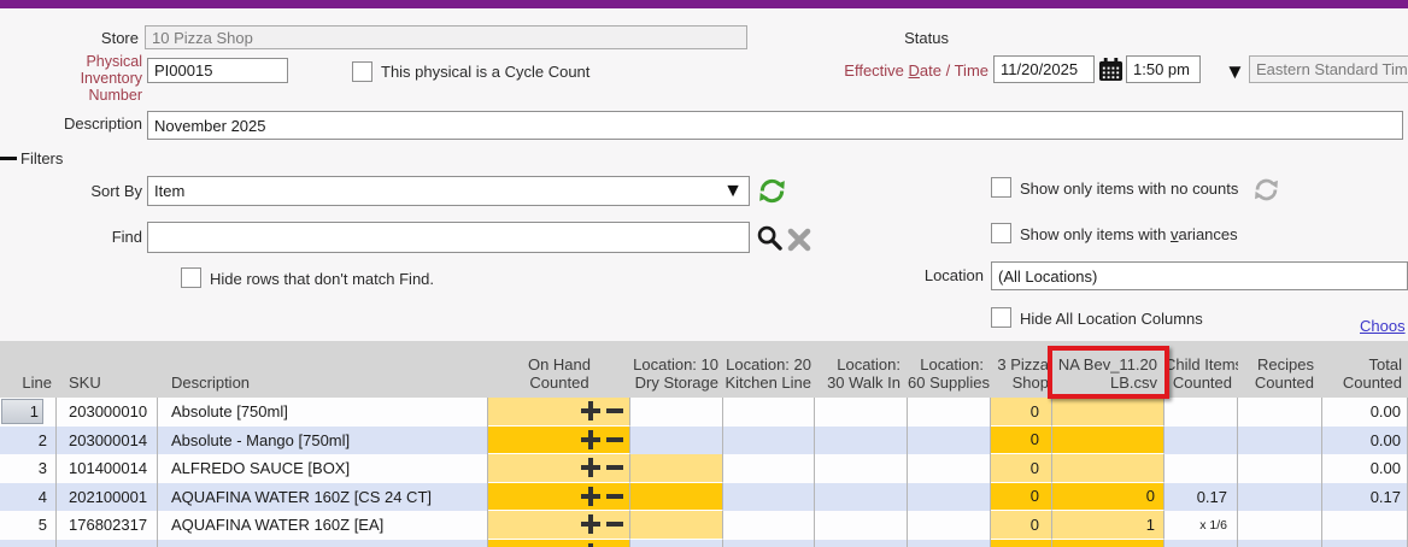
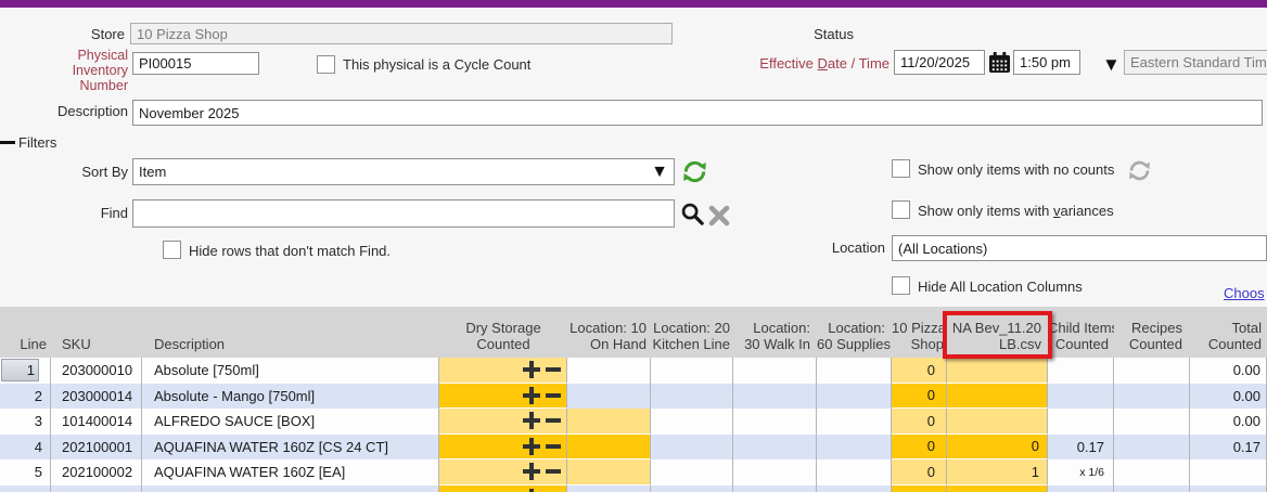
  Store
  10 Pizza Shop
  Status
  Physical Inventory Number
  PI00015
  This physical is a Cycle Count
  Effective Date / Time
  11/20/2025
  1:50 pm
  ▼
  Eastern Standard Tim
  Description
  November 2025
  Filters
  Sort By
  Item
  ▼
  Find
  Hide rows that don't match Find.
  Show only items with no counts
  Show only items with variances
  Location
  (All Locations)
  Hide All Location Columns
  Choos
  Line
  SKU
  Description
- On Hand
+ Dry Storage
  Counted
  Location: 10
- Dry Storage
+ On Hand
  Location: 20
  Kitchen Line
  Location:
  30 Walk In
  Location:
  60 Supplies
- 3 Pizza
+ 10 Pizza
  Shop
  NA Bev_11.20
  LB.csv
  Child Item
  Counted
  Recipes
  Counted
  Total
  Counted
  1
  203000010
  Absolute [750ml]
  0
  0.00
  2
  203000014
  Absolute - Mango [750ml]
  0
  0.00
  3
  101400014
  ALFREDO SAUCE [BOX]
  0
  0.00
  4
  202100001
  AQUAFINA WATER 160Z [CS 24 CT]
  0
  0
  0.17
  0.17
  5
- 176802317
+ 202100002
  AQUAFINA WATER 160Z [EA]
  0
  1
  x 1/6
